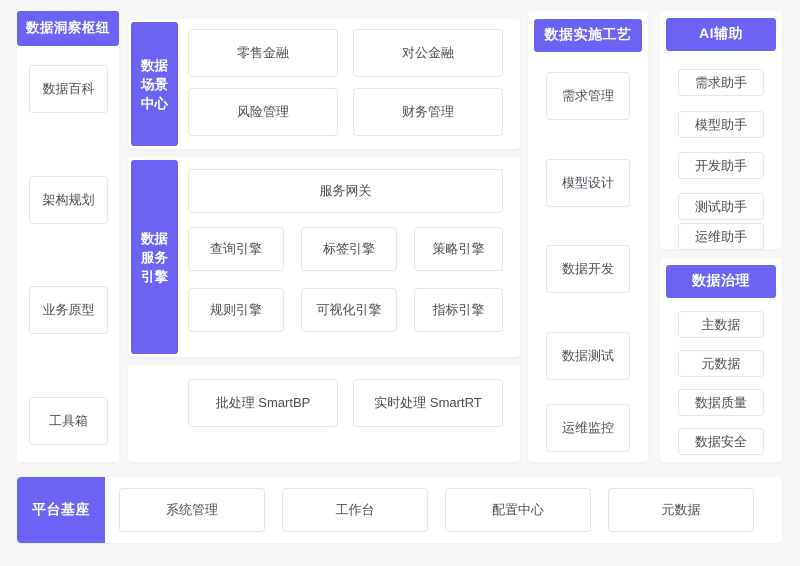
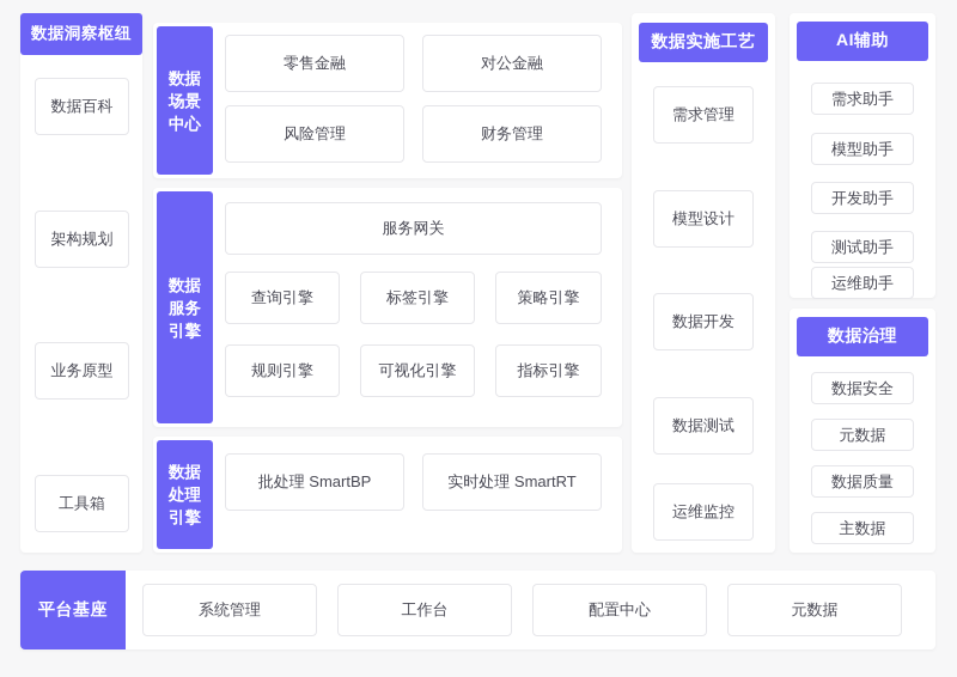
  数据洞察枢纽
  数据百科
  架构规划
  业务原型
  工具箱
  数据场景中心
  零售金融
  对公金融
  风险管理
  财务管理
  数据服务引擎
  服务网关
  查询引擎
  标签引擎
  策略引擎
  规则引擎
  可视化引擎
  指标引擎
+ 数据处理引擎
  批处理 SmartBP
  实时处理 SmartRT
  数据实施工艺
  需求管理
  模型设计
  数据开发
  数据测试
  运维监控
  AI辅助
  需求助手
  模型助手
  开发助手
  测试助手
  运维助手
  数据治理
- 主数据
+ 数据安全
  元数据
  数据质量
- 数据安全
+ 主数据
  平台基座
  系统管理
  工作台
  配置中心
  元数据
